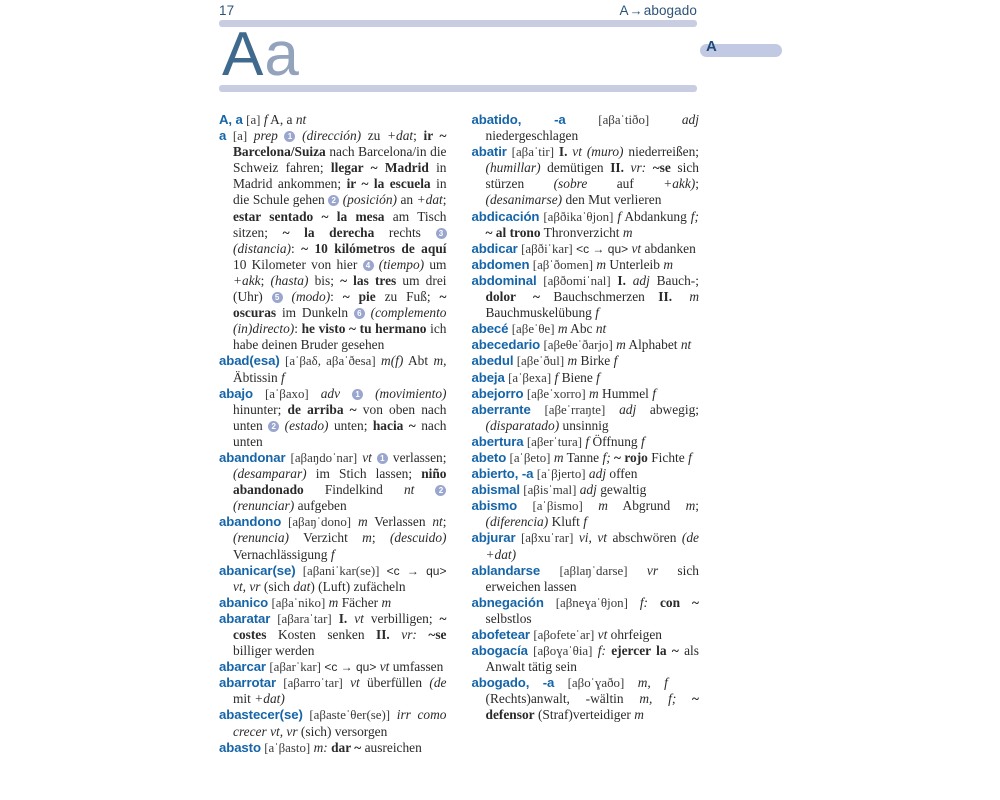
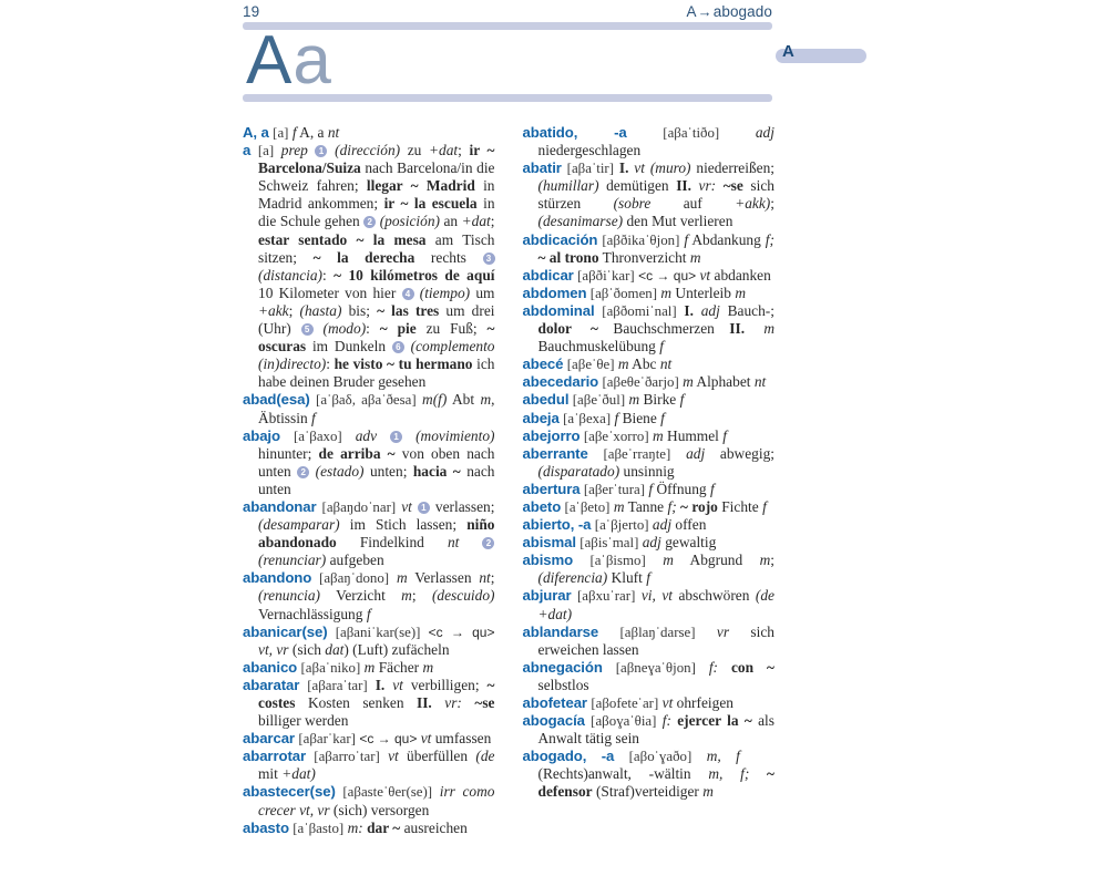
- 17
+ 19
  A→abogado
  A
  a
  A
  A, a [a] f A, a nt
  a [a] prep 1 (dirección) zu +dat; ir ~ Barcelona/Suiza nach Barcelona/in die Schweiz fahren; llegar ~ Madrid in Madrid ankommen; ir ~ la escuela in die Schule gehen 2 (posición) an +dat; estar sentado ~ la mesa am Tisch sitzen; ~ la derecha rechts 3 (distancia): ~ 10 kilómetros de aquí 10 Kilometer von hier 4 (tiempo) um +akk; (hasta) bis; ~ las tres um drei (Uhr) 5 (modo): ~ pie zu Fuß; ~ oscuras im Dunkeln 6 (complemento (in)directo): he visto ~ tu hermano ich habe deinen Bruder gesehen
  abad(esa) [aˈβaδ, aβaˈðesa] m(f) Abt m, Äbtissin f
  abajo [aˈβaxo] adv 1 (movimiento) hinunter; de arriba ~ von oben nach unten 2 (estado) unten; hacia ~ nach unten
  abandonar [aβaŋdoˈnar] vt 1 verlassen; (desamparar) im Stich lassen; niño abandonado Findelkind nt 2 (renunciar) aufgeben
  abandono [aβaŋˈdono] m Verlassen nt; (renuncia) Verzicht m; (descuido) Vernachlässigung f
  abanicar(se) [aβaniˈkar(se)] <c → qu> vt, vr (sich dat) (Luft) zufächeln
  abanico [aβaˈniko] m Fächer m
  abaratar [aβaraˈtar] I. vt verbilligen; ~ costes Kosten senken II. vr: ~se billiger werden
  abarcar [aβarˈkar] <c → qu> vt umfassen
  abarrotar [aβarroˈtar] vt überfüllen (de mit +dat)
  abastecer(se) [aβasteˈθer(se)] irr como crecer vt, vr (sich) versorgen
  abasto [aˈβasto] m: dar ~ ausreichen
  abatido, -a [aβaˈtiðo] adj niedergeschlagen
  abatir [aβaˈtir] I. vt (muro) niederreißen; (humillar) demütigen II. vr: ~se sich stürzen (sobre auf +akk); (desanimarse) den Mut verlieren
  abdicación [aβðikaˈθjon] f Abdankung f; ~ al trono Thronverzicht m
  abdicar [aβðiˈkar] <c → qu> vt abdanken
  abdomen [aβˈðomen] m Unterleib m
  abdominal [aβðomiˈnal] I. adj Bauch-; dolor ~ Bauchschmerzen II. m Bauchmuskelübung f
  abecé [aβeˈθe] m Abc nt
  abecedario [aβeθeˈðarjo] m Alphabet nt
  abedul [aβeˈðul] m Birke f
  abeja [aˈβexa] f Biene f
  abejorro [aβeˈxorro] m Hummel f
  aberrante [aβeˈrraŋte] adj abwegig; (disparatado) unsinnig
  abertura [aβerˈtura] f Öffnung f
  abeto [aˈβeto] m Tanne f; ~ rojo Fichte f
  abierto, -a [aˈβjerto] adj offen
  abismal [aβisˈmal] adj gewaltig
  abismo [aˈβismo] m Abgrund m; (diferencia) Kluft f
  abjurar [aβxuˈrar] vi, vt abschwören (de +dat)
  ablandarse [aβlaŋˈdarse] vr sich erweichen lassen
  abnegación [aβneɣaˈθjon] f: con ~ selbstlos
  abofetear [aβofeteˈar] vt ohrfeigen
  abogacía [aβoɣaˈθia] f: ejercer la ~ als Anwalt tätig sein
  abogado, -a [aβoˈɣaðo] m, f (Rechts)anwalt, -wältin m, f; ~ defensor (Straf)verteidiger m
